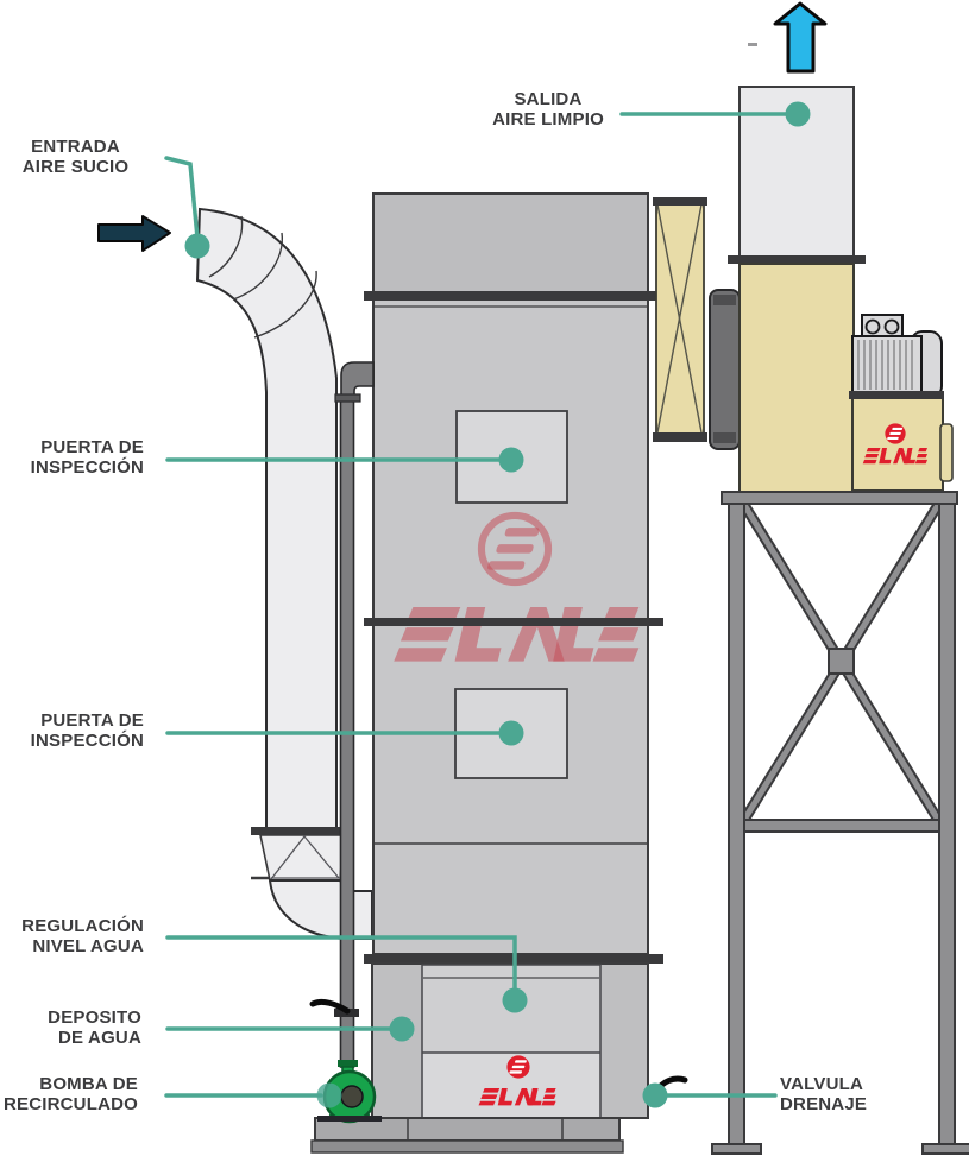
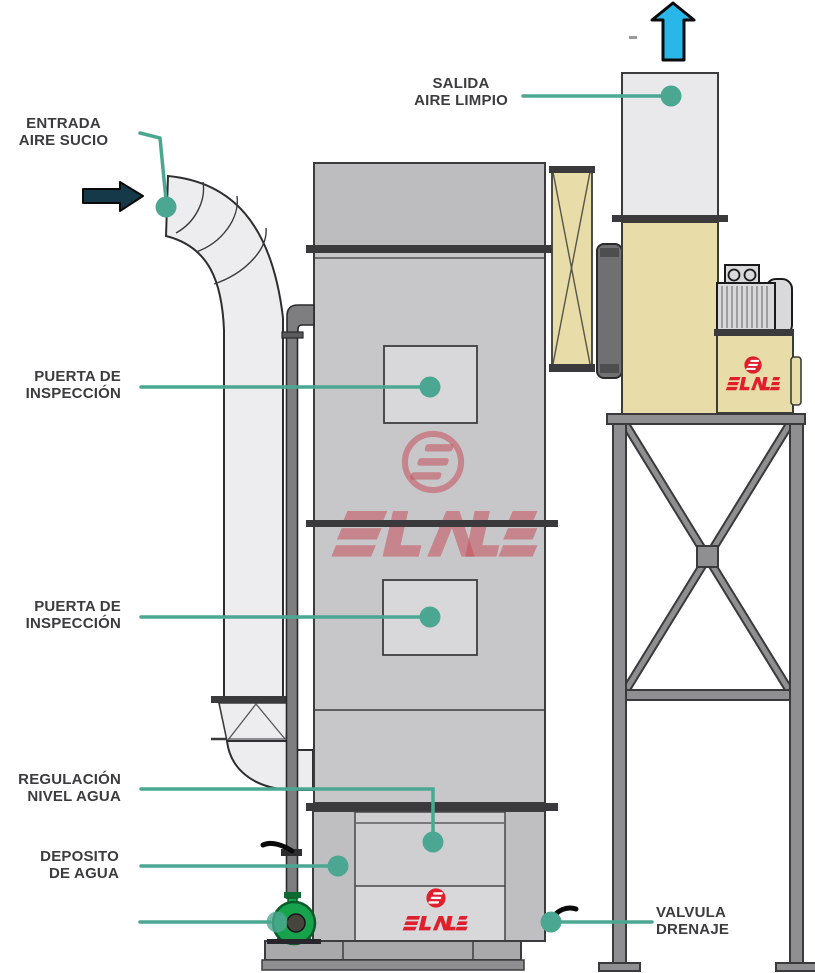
  ENTRADA
  AIRE SUCIO
  SALIDA
  AIRE LIMPIO
  PUERTA DE
  INSPECCIÓN
  PUERTA DE
  INSPECCIÓN
  REGULACIÓN
  NIVEL AGUA
  DEPOSITO
  DE AGUA
- BOMBA DE
- RECIRCULADO
  VALVULA
  DRENAJE
